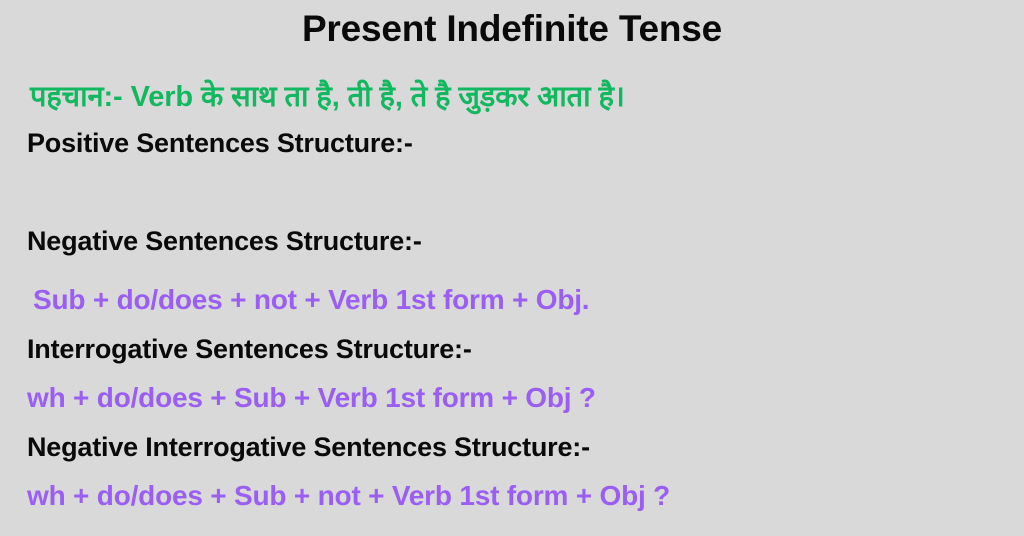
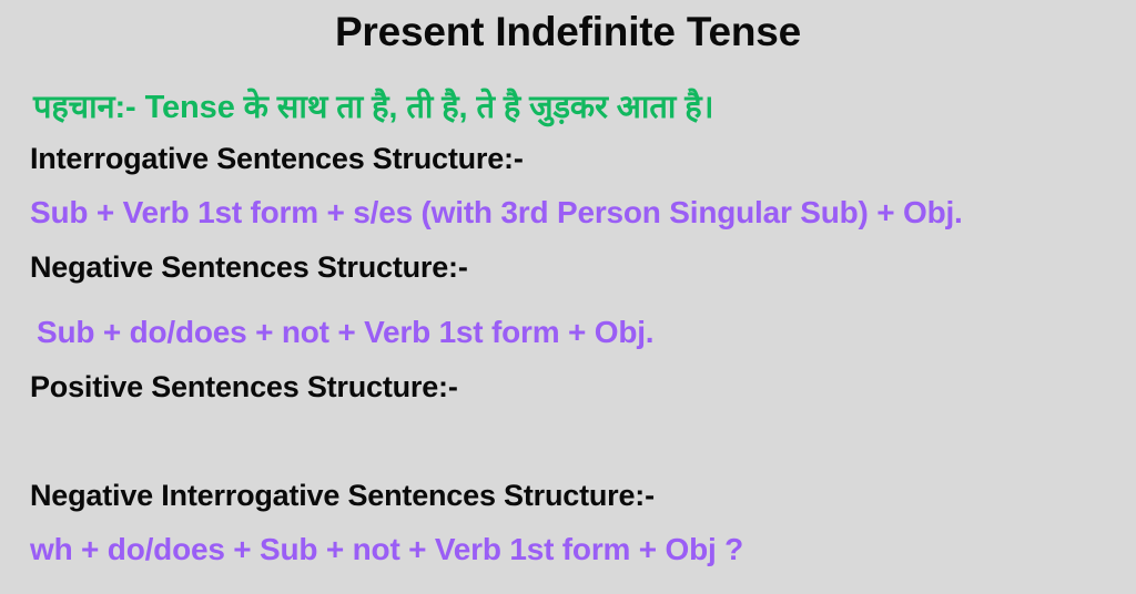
  Present Indefinite Tense
- पहचान:- Verb के साथ ता है, ती है, ते है जुड़कर आता है।
+ पहचान:- Tense के साथ ता है, ती है, ते है जुड़कर आता है।
- Positive Sentences Structure:-
+ Interrogative Sentences Structure:-
+ Sub + Verb 1st form + s/es (with 3rd Person Singular Sub) + Obj.
  Negative Sentences Structure:-
  Sub + do/does + not + Verb 1st form + Obj.
- Interrogative Sentences Structure:-
+ Positive Sentences Structure:-
- wh + do/does + Sub + Verb 1st form + Obj ?
  Negative Interrogative Sentences Structure:-
  wh + do/does + Sub + not + Verb 1st form + Obj ?
